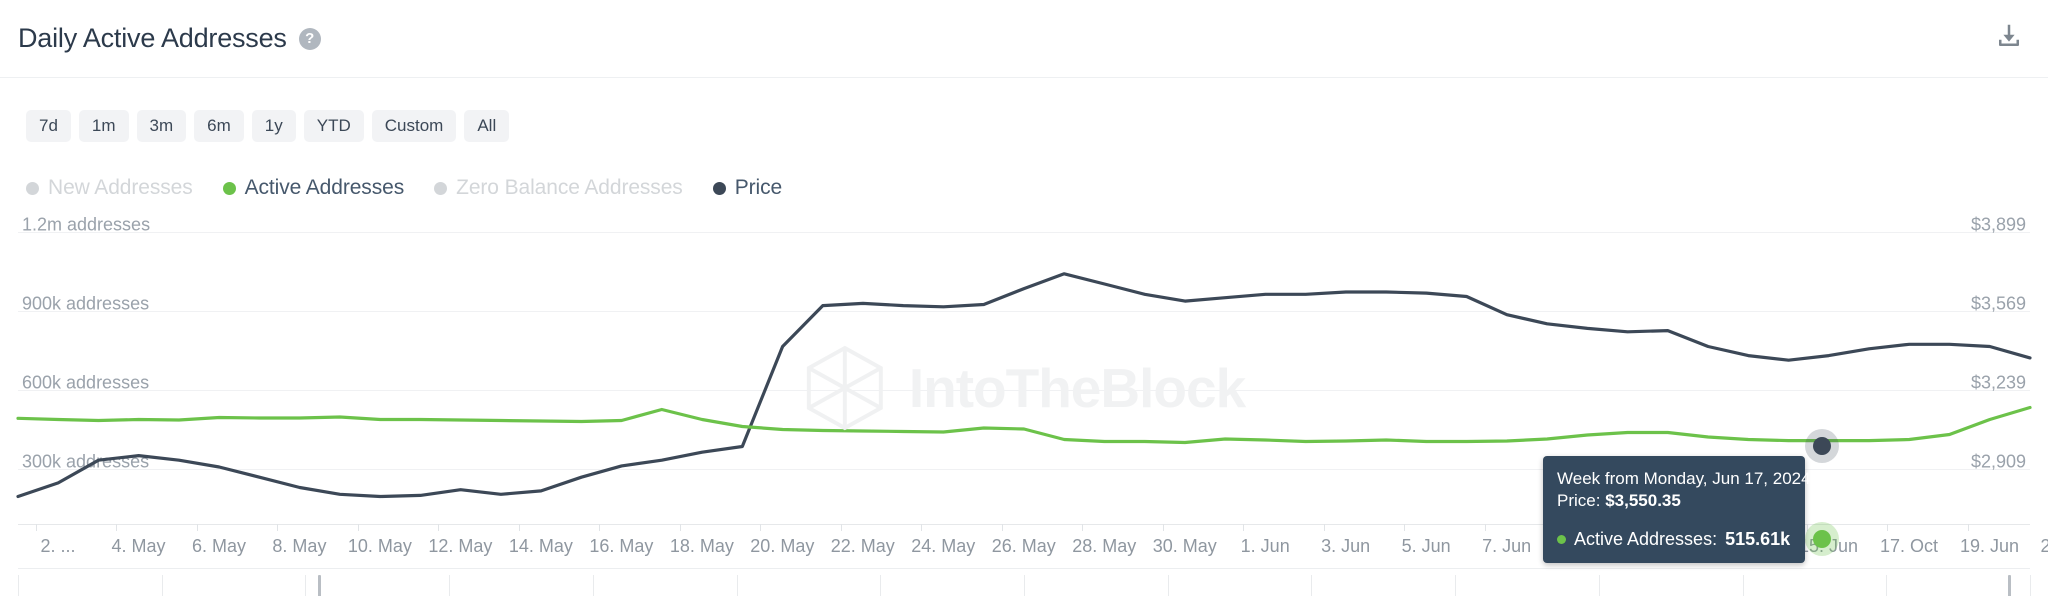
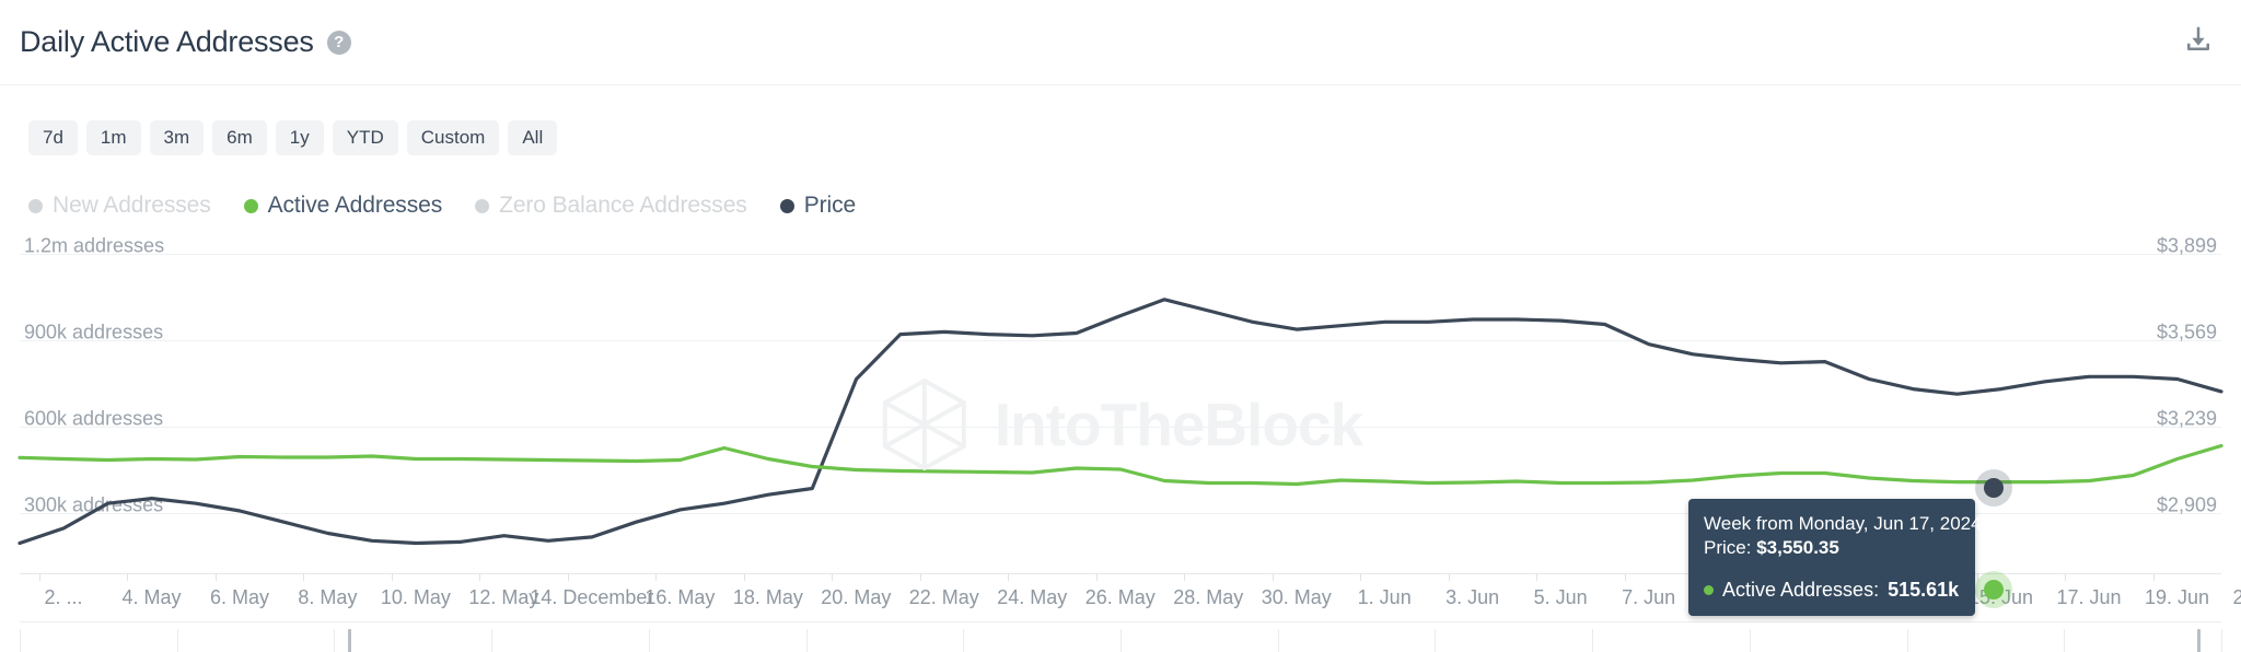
  Daily Active Addresses
  ?
  7d
  1m
  3m
  6m
  1y
  YTD
  Custom
  All
  New Addresses
  Active Addresses
  Zero Balance Addresses
  Price
  1.2m addresses
  900k addresses
  600k addresses
  300k addesses
  $3,899
  $3,569
  $3,239
  $2,909
  Week from Monday, Jun 17, 2024
  Price: $3,550.35
  Active Addresses:
  515.61k
  2. ...
  4. May
  6. May
  8. May
  10. May
  12. May
- 14. May
+ 14. December
  16. May
  18. May
  20. May
  22. May
  24. May
  26. May
  28. May
  30. May
  1. Jun
  3. Jun
  5. Jun
  7. Jun
- 17. Oct
+ 17. Jun
  19. Jun
